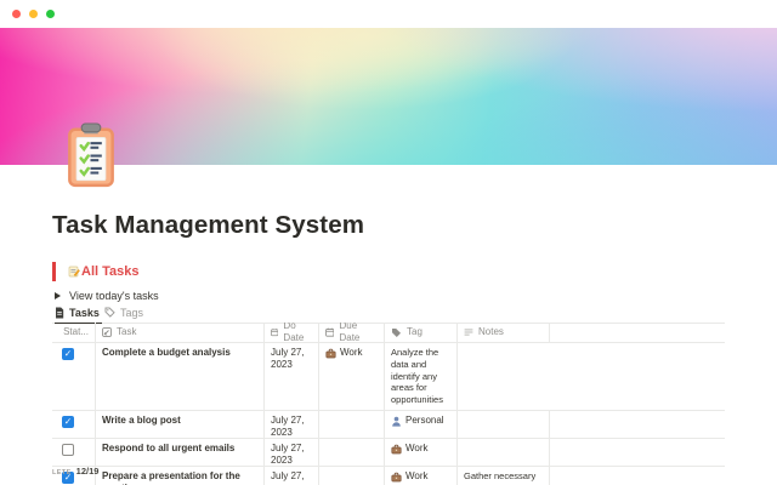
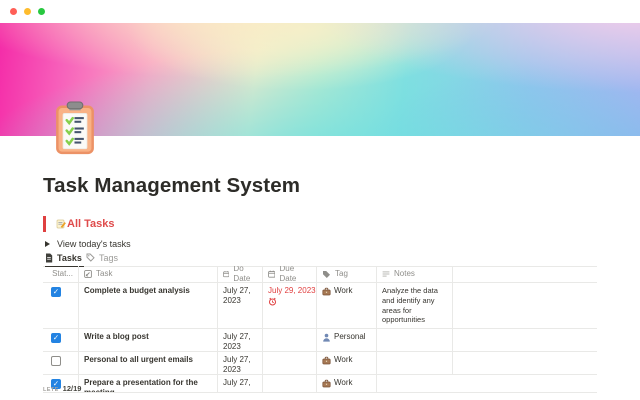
  Task Management System
  All Tasks
  View today's tasks
  Tasks
  Tags
  Stat...
  Task
  Do Date
  Due Date
  Tag
  Notes
  Complete a budget analysis
  July 27, 2023
+ July 29, 2023
  Work
  Analyze the data and identify any areas for opportunities
  Write a blog post
  July 27, 2023
  Personal
- Respond to all urgent emails
+ Personal to all urgent emails
  July 27, 2023
  Work
  Prepare a presentation for the
  July 27,
  Work
- Gather necessary
  12/19
